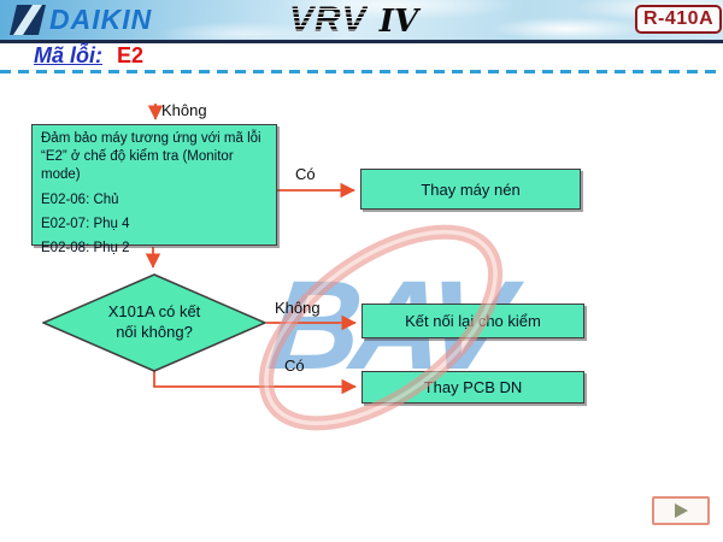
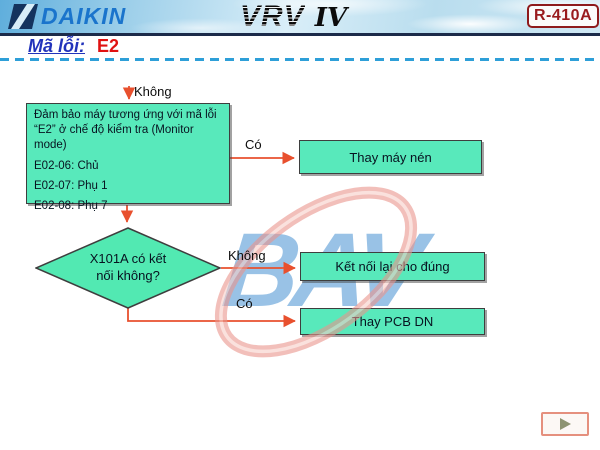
  DAIKIN
  VRV
  IV
  R-410A
  Mã lỗi: E2
  Đảm bảo máy tương ứng với mã lỗi “E2” ở chế độ kiểm tra (Monitor mode)
  E02-06: Chủ
- E02-07: Phụ 4
+ E02-07: Phụ 1
- E02-08: Phụ 2
+ E02-08: Phụ 7
  Thay máy nén
  X101A có kết
  nối không?
- Kết nối lại cho kiểm
+ Kết nối lại cho đúng
  Thay PCB DN
  Không
  Có
  Không
  Có
